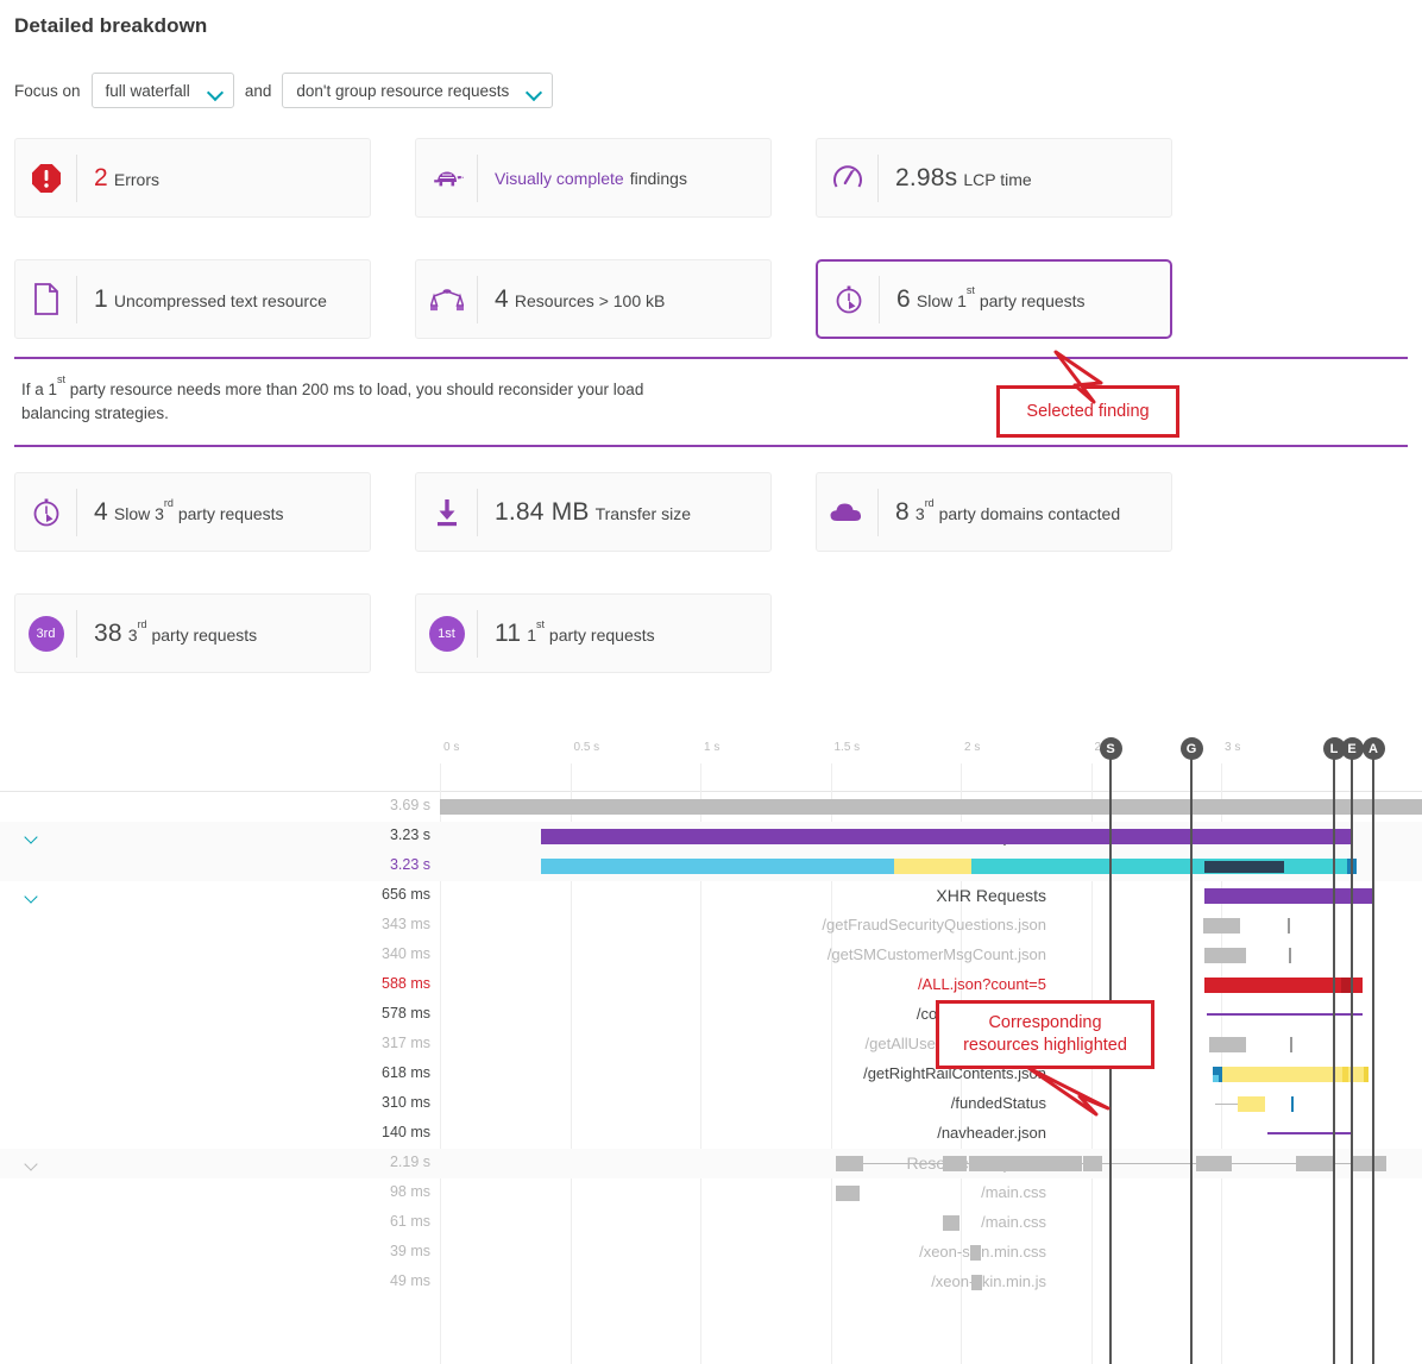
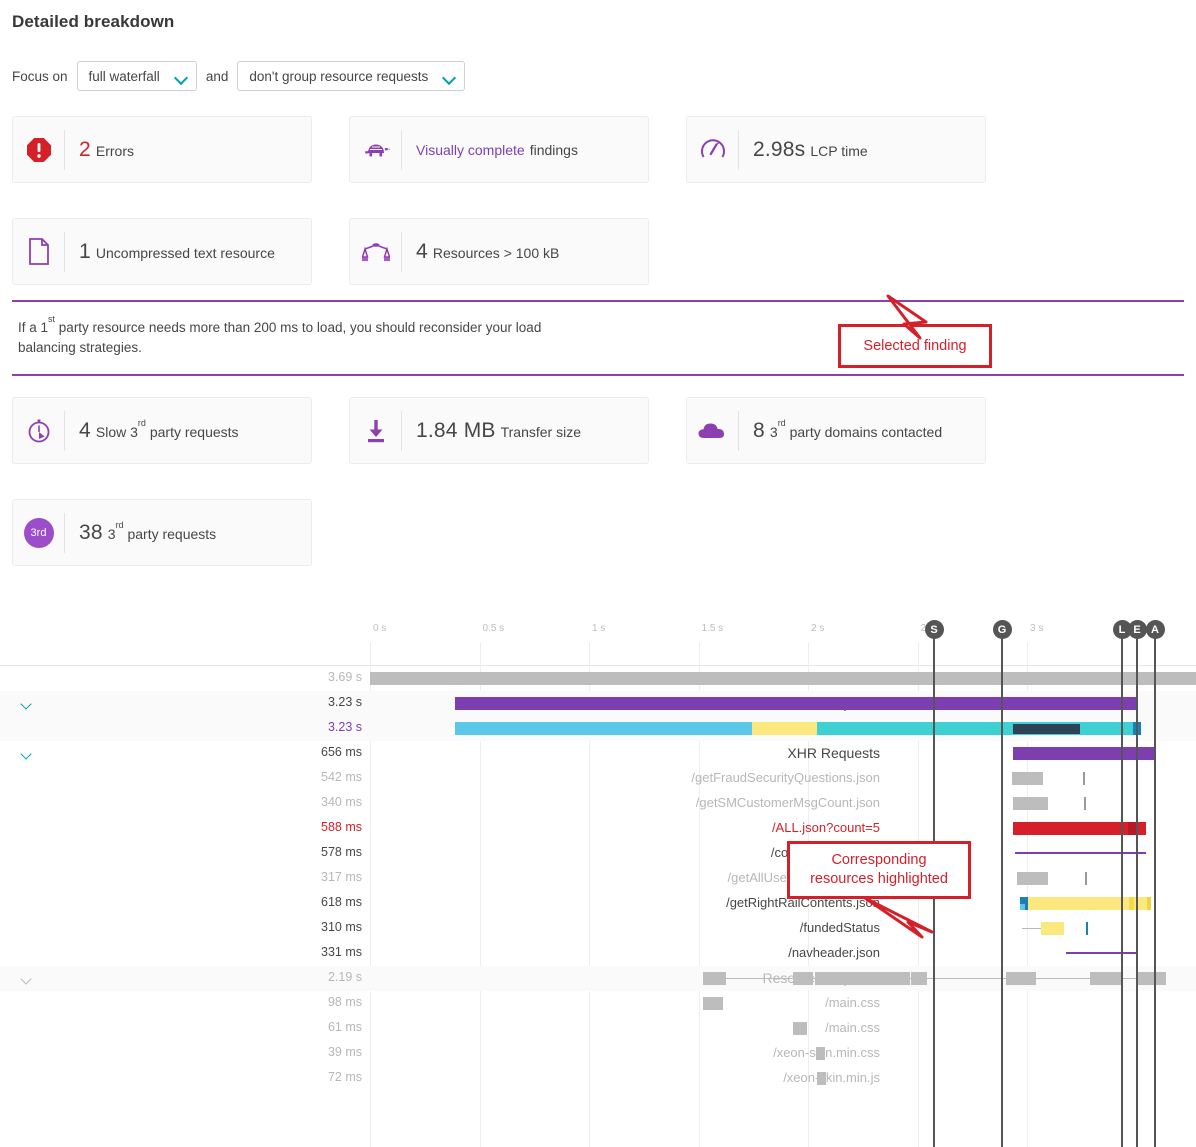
  Detailed breakdown
  Focus on
  full waterfall
  and
  don't group resource requests
  2
  Errors
  Visually complete
  findings
  2.98s
  LCP time
  1
  Uncompressed text resource
  4
  Resources > 100 kB
- 6
- Slow 1st party requests
  If a 1st party resource needs more than 200 ms to load, you should reconsider your load balancing strategies.
  4
  Slow 3rd party requests
  1.84 MB
  Transfer size
  8
  3rd party domains contacted
  3rd
  38
  3rd party requests
- 1st
- 11
- 1st party requests
  Selected finding
  0 s
  0.5 s
  1 s
  1.5 s
  2 s
  3 s
  3.69 s
  3.23 s
  3.23 s
  XHR Requests
  656 ms
  /getFraudSecurityQuestions.json
- 343 ms
+ 542 ms
  /getSMCustomerMsgCount.json
  340 ms
  /ALL.json?count=5
  588 ms
  578 ms
  317 ms
  /getRightRailContents.js
  618 ms
  /fundedStatus
  310 ms
  /navheader.json
- 140 ms
+ 331 ms
  2.19 s
  /main.css
  98 ms
  /main.css
  61 ms
  /xeon-sn.min.css
  39 ms
  /xeonkin.min.js
- 49 ms
+ 72 ms
  S
  G
  L
  E
  A
  Corresponding
  resources highlighted
